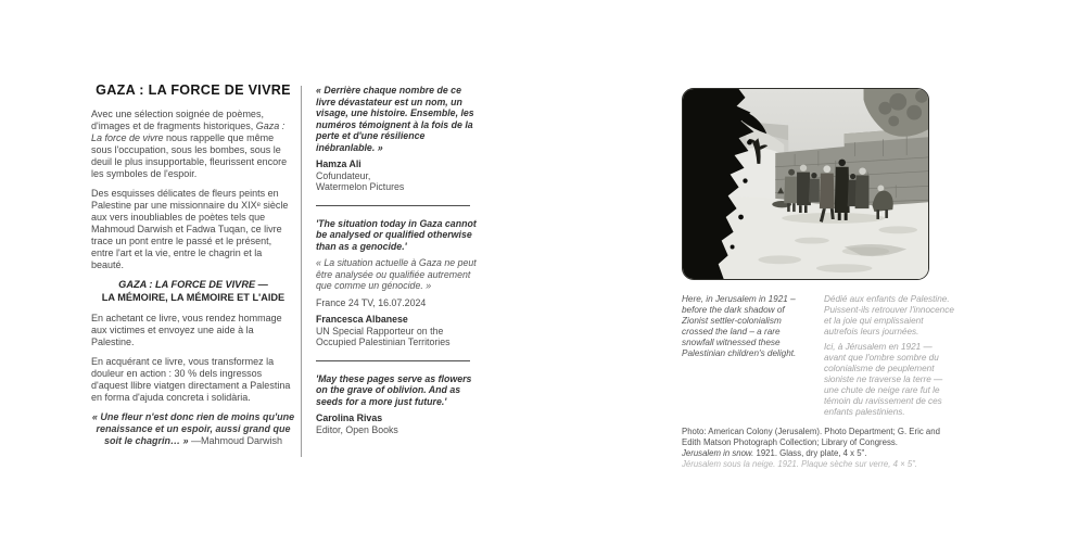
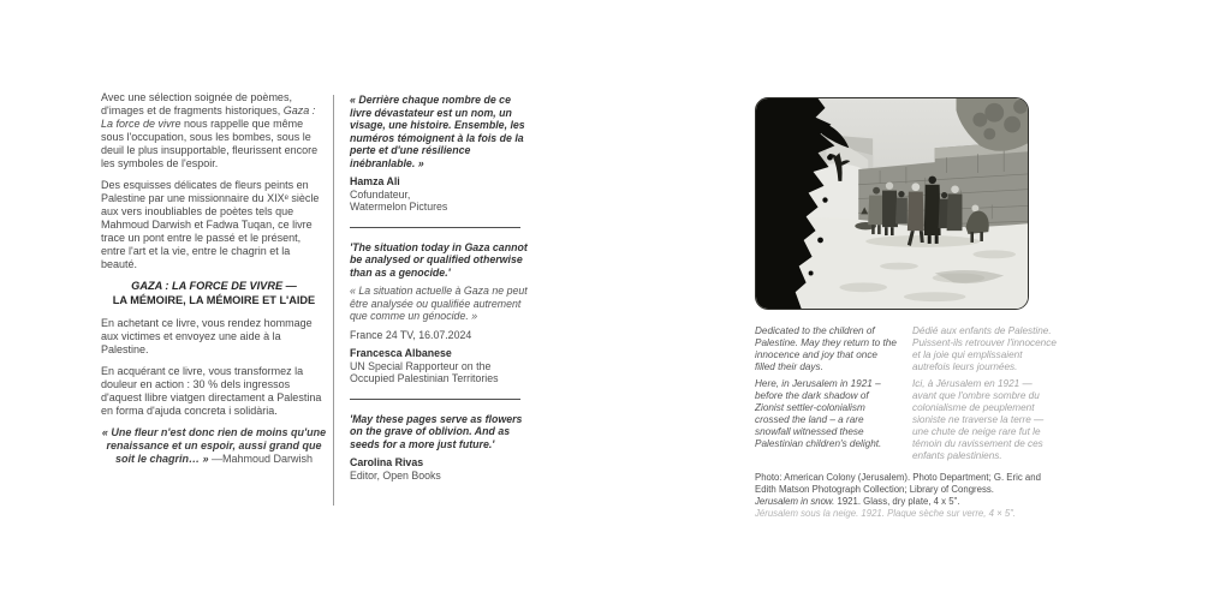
- GAZA : LA FORCE DE VIVRE
  Avec une sélection soignée de poèmes, d'images et de fragments historiques, Gaza : La force de vivre nous rappelle que même sous l'occupation, sous les bombes, sous le deuil le plus insupportable, fleurissent encore les symboles de l'espoir.
  Des esquisses délicates de fleurs peints en Palestine par une missionnaire du XIXᵉ siècle aux vers inoubliables de poètes tels que Mahmoud Darwish et Fadwa Tuqan, ce livre trace un pont entre le passé et le présent, entre l'art et la vie, entre le chagrin et la beauté.
  GAZA : LA FORCE DE VIVRE —
  LA MÉMOIRE, LA MÉMOIRE ET L'AIDE
  En achetant ce livre, vous rendez hommage aux victimes et envoyez une aide à la Palestine.
  En acquérant ce livre, vous transformez la douleur en action : 30 % dels ingressos d'aquest llibre viatgen directament a Palestina en forma d'ajuda concreta i solidària.
  « Une fleur n'est donc rien de moins qu'une renaissance et un espoir, aussi grand que soit le chagrin… » —Mahmoud Darwish
  « Derrière chaque nombre de ce livre dévastateur est un nom, un visage, une histoire. Ensemble, les numéros témoignent à la fois de la perte et d'une résilience inébranlable. »
  Hamza Ali
  Cofundateur,
  Watermelon Pictures
  'The situation today in Gaza cannot be analysed or qualified otherwise than as a genocide.'
  « La situation actuelle à Gaza ne peut être analysée ou qualifiée autrement que comme un génocide. »
  France 24 TV, 16.07.2024
  Francesca Albanese
  UN Special Rapporteur on the Occupied Palestinian Territories
  'May these pages serve as flowers on the grave of oblivion. And as seeds for a more just future.'
  Carolina Rivas
  Editor, Open Books
+ Dedicated to the children of Palestine. May they return to the innocence and joy that once filled their days.
  Here, in Jerusalem in 1921 – before the dark shadow of Zionist settler-colonialism crossed the land – a rare snowfall witnessed these Palestinian children's delight.
  Dédié aux enfants de Palestine. Puissent-ils retrouver l'innocence et la joie qui emplissaient autrefois leurs journées.
  Ici, à Jérusalem en 1921 — avant que l'ombre sombre du colonialisme de peuplement sioniste ne traverse la terre — une chute de neige rare fut le témoin du ravissement de ces enfants palestiniens.
  Photo: American Colony (Jerusalem). Photo Department; G. Eric and Edith Matson Photograph Collection; Library of Congress.
  Jerusalem in snow. 1921. Glass, dry plate, 4 x 5".
  Jérusalem sous la neige. 1921. Plaque sèche sur verre, 4 × 5".
